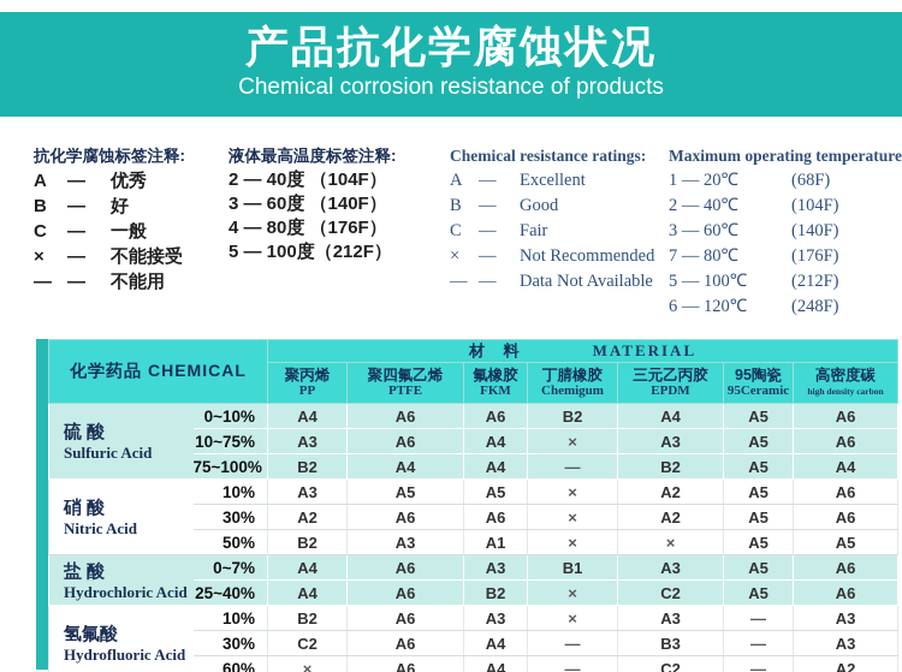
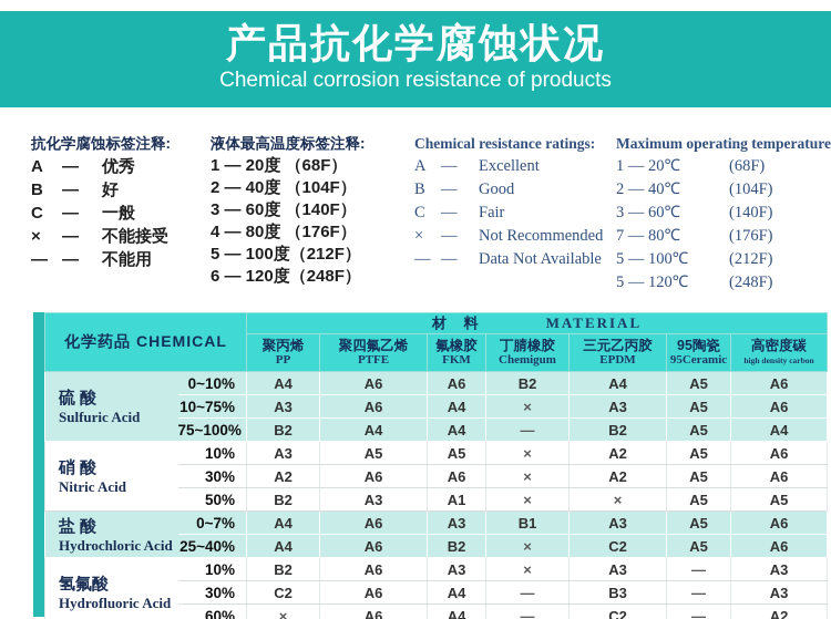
  产品抗化学腐蚀状况
  Chemical corrosion resistance of products
  抗化学腐蚀标签注释:
  A
  —
  优秀
  B
  —
  好
  C
  —
  一般
  ×
  —
  不能接受
  —
  —
  不能用
  液体最高温度标签注释:
+ 1 — 20度 （68F）
  2 — 40度 （104F）
  3 — 60度 （140F）
  4 — 80度 （176F）
  5 — 100度（212F）
+ 6 — 120度（248F）
  Chemical resistance ratings:
  A
  —
  Excellent
  B
  —
  Good
  C
  —
  Fair
  ×
  —
  Not Recommended
  —
  —
  Data Not Available
  Maximum operating temperature
  1 — 20℃
  (68F)
  2 — 40℃
  (104F)
  3 — 60℃
  (140F)
  7 — 80℃
  (176F)
  5 — 100℃
  (212F)
- 6 — 120℃
+ 5 — 120℃
  (248F)
  化学药品 CHEMICAL	材 料 MATERIAL
  聚丙烯PP	聚四氟乙烯PTFE	氟橡胶FKM	丁腈橡胶Chemigum	三元乙丙胶EPDM	95陶瓷95Ceramic	高密度碳high density carbon
  硫 酸Sulfuric Acid	0~10%	A4	A6	A6	B2	A4	A5	A6
  10~75%	A3	A6	A4	×	A3	A5	A6
  75~100%	B2	A4	A4	—	B2	A5	A4
  硝 酸Nitric Acid	10%	A3	A5	A5	×	A2	A5	A6
  30%	A2	A6	A6	×	A2	A5	A6
  50%	B2	A3	A1	×	×	A5	A5
  盐 酸Hydrochloric Acid	0~7%	A4	A6	A3	B1	A3	A5	A6
  25~40%	A4	A6	B2	×	C2	A5	A6
  氢氟酸Hydrofluoric Acid	10%	B2	A6	A3	×	A3	—	A3
  30%	C2	A6	A4	—	B3	—	A3
  60%	×	A6	A4	—	C2	—	A2
